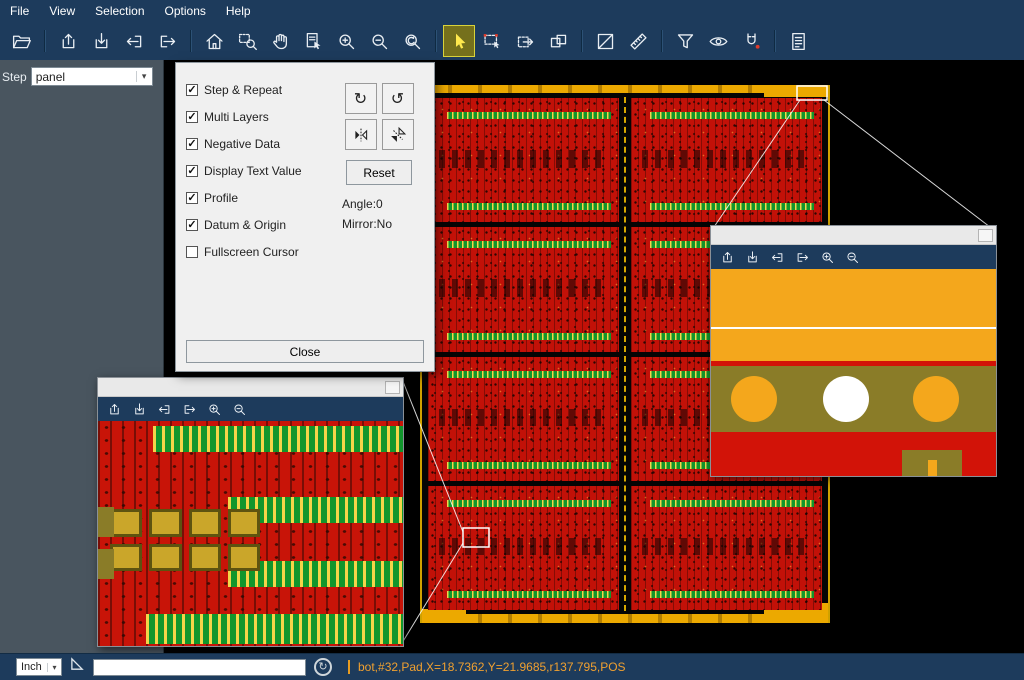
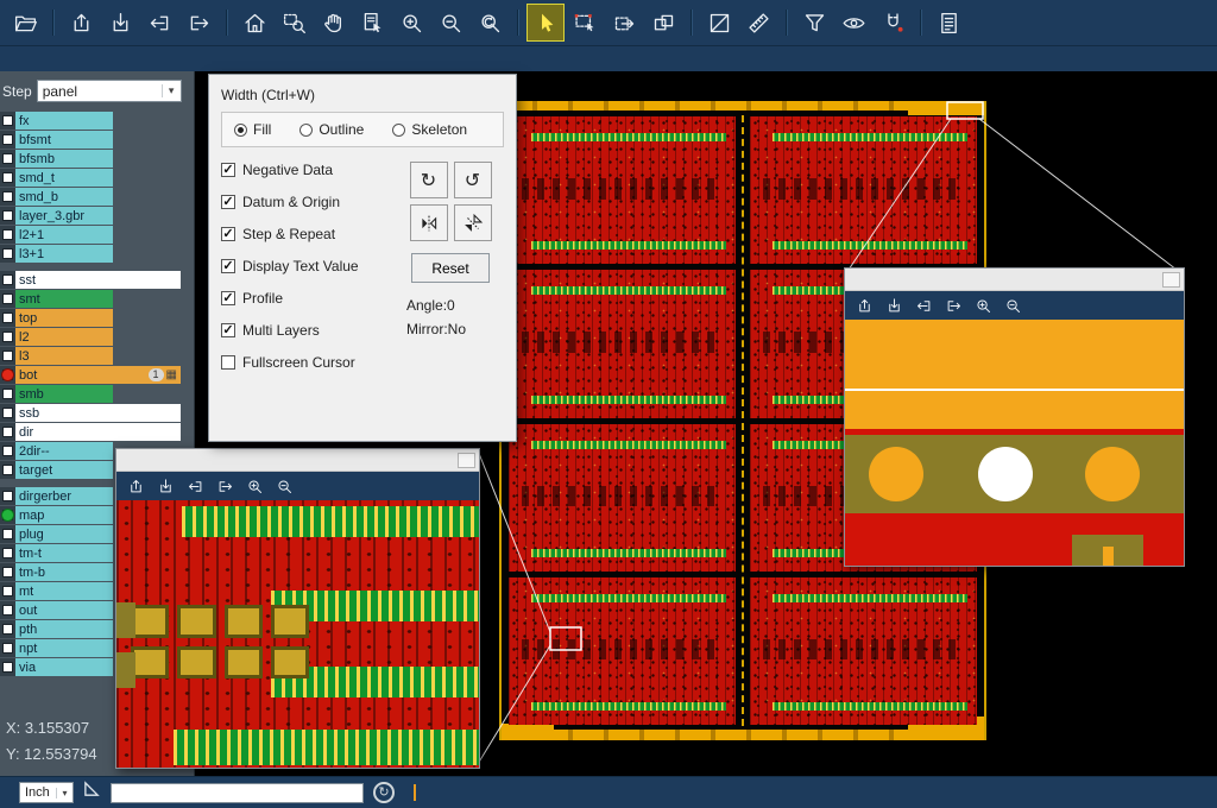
- File
- View
- Selection
- Options
- Help
  Step
  panel
  ▾
+ fx
+ bfsmt
+ bfsmb
+ smd_t
+ smd_b
+ layer_3.gbr
+ l2+1
+ l3+1
+ sst
+ smt
+ top
+ l2
+ l3
+ bot
+ 1
+ ▦
+ smb
+ ssb
+ dir
+ 2dir--
+ target
+ dirgerber
+ map
+ plug
+ tm-t
+ tm-b
+ mt
+ out
+ pth
+ npt
+ via
+ X: 3.155307
+ Y: 12.553794
+ Width (Ctrl+W)
+ Fill
+ Outline
+ Skeleton
  ✓
- Step & Repeat
+ Negative Data
  ✓
- Multi Layers
+ Datum & Origin
  ✓
- Negative Data
+ Step & Repeat
  ✓
  Display Text Value
  ✓
  Profile
  ✓
- Datum & Origin
+ Multi Layers
  Fullscreen Cursor
  ↻
  ↺
  Reset
  Angle:0
  Mirror:No
- Close
  Inch
  ▾
  ↻
- bot,#32,Pad,X=18.7362,Y=21.9685,r137.795,POS
